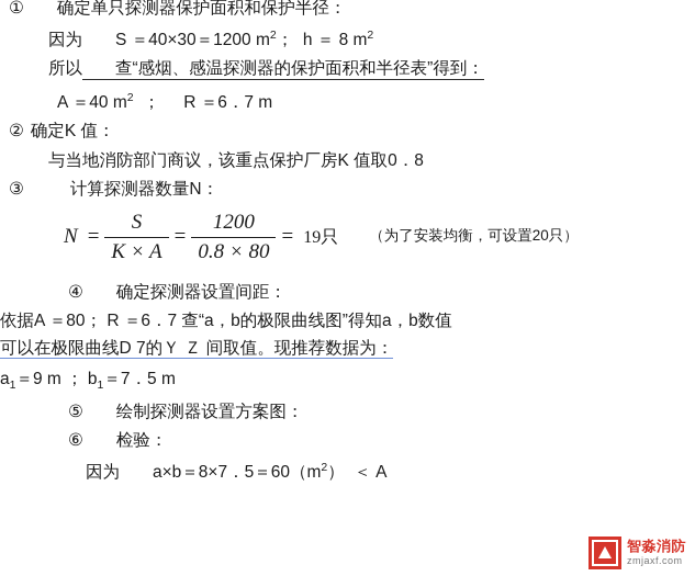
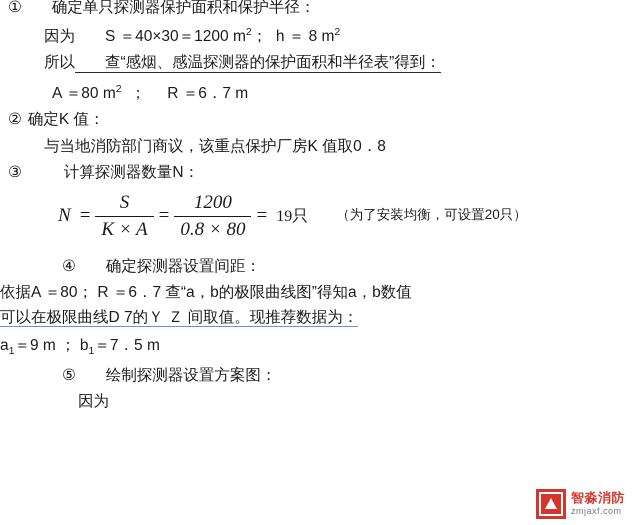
  ①
  确定单只探测器保护面积和保护半径：
  因为
  S ＝40×30＝1200 m2； h ＝ 8 m2
  所以
  查“感烟、感温探测器的保护面积和半径表”得到：
- A ＝40 m2 ； R ＝6．7 m
+ A ＝80 m2 ； R ＝6．7 m
  ②
  确定K 值：
  与当地消防部门商议，该重点保护厂房K 值取0．8
  ③
  计算探测器数量N：
  N
  =
  S
  K × A
  =
  1200
  0.8 × 80
  =
  19只
  （为了安装均衡，可设置20只）
  ④
  确定探测器设置间距：
  依据A ＝80； R ＝6．7 查“a，b的极限曲线图”得知a，b数值
  可以在极限曲线D 7的Ｙ Ｚ 间取值。现推荐数据为：
  a1＝9 m ； b1＝7．5 m
  ⑤
  绘制探测器设置方案图：
- ⑥
- 检验：
  因为
- a×b＝8×7．5＝60（m2） ＜ A
  智淼消防
  zmjaxf.com
